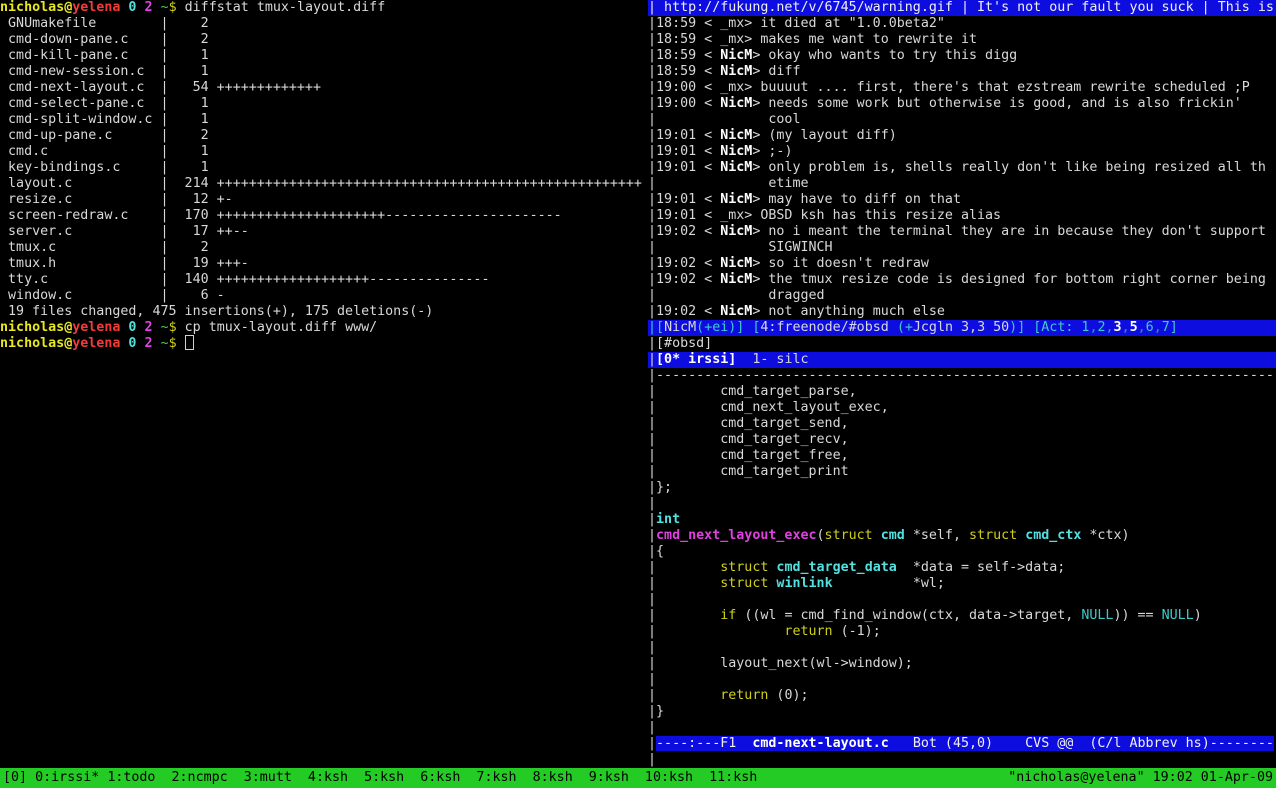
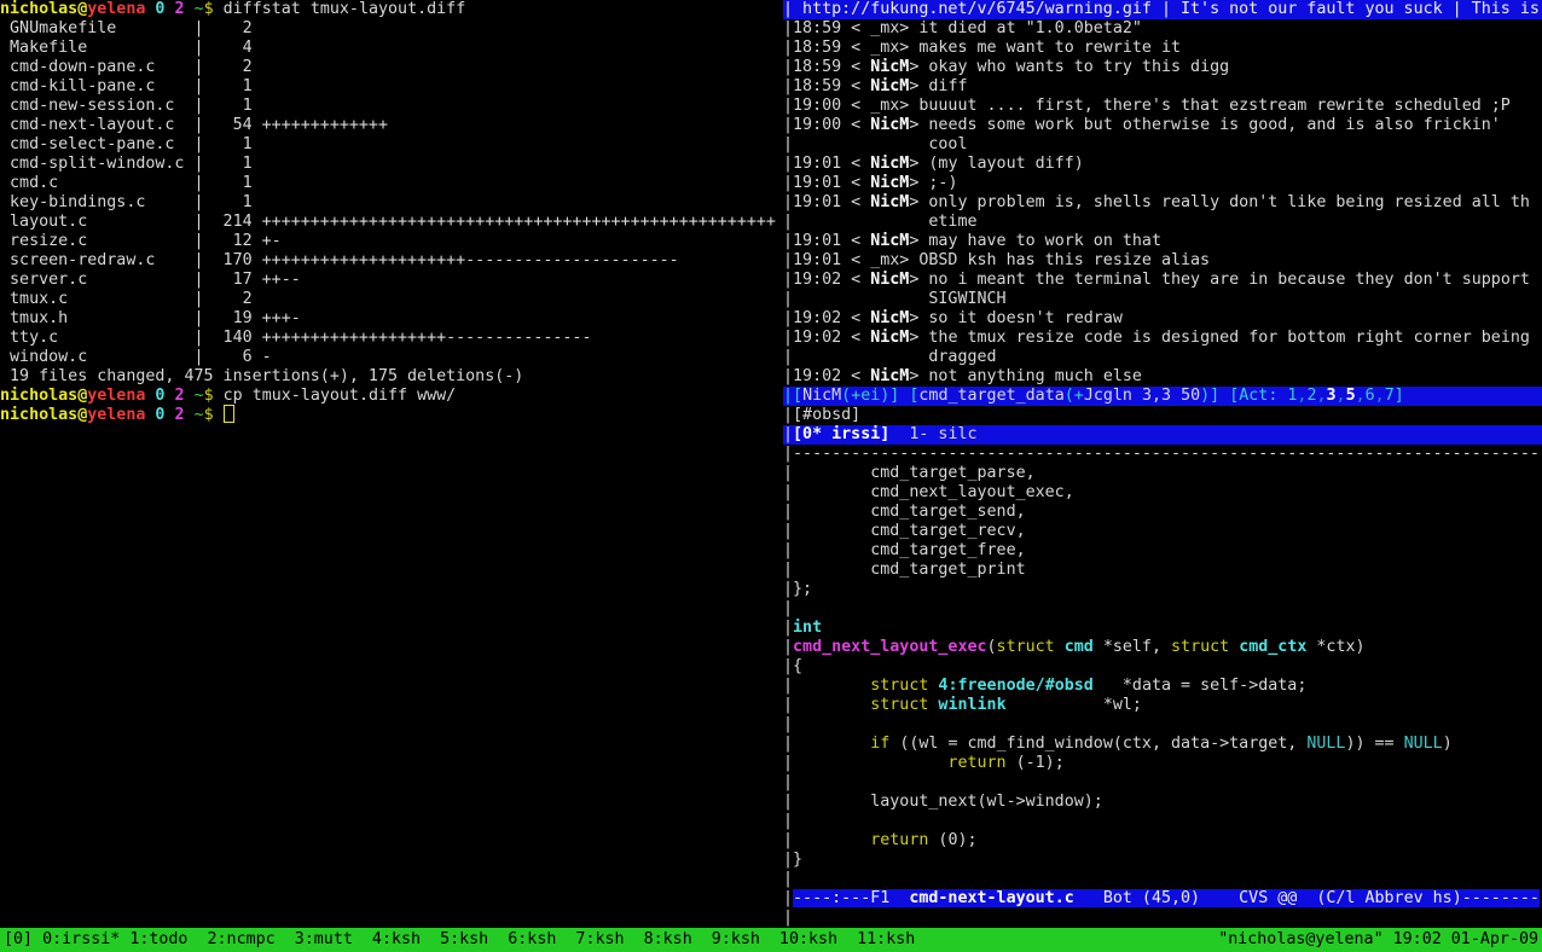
  nicholas@yelena 0 2 ~$ diffstat tmux-layout.diff
  GNUmakefile | 2
+ Makefile | 4
  cmd-down-pane.c | 2
  cmd-kill-pane.c | 1
  cmd-new-session.c | 1
  cmd-next-layout.c | 54 +++++++++++++
  cmd-select-pane.c | 1
  cmd-split-window.c | 1
- cmd-up-pane.c | 2
  cmd.c | 1
  key-bindings.c | 1
  layout.c | 214 +++++++++++++++++++++++++++++++++++++++++++++++++++++
  resize.c | 12 +-
  screen-redraw.c | 170 +++++++++++++++++++++----------------------
  server.c | 17 ++--
  tmux.c | 2
  tmux.h | 19 +++-
  tty.c | 140 +++++++++++++++++++---------------
  window.c | 6 -
  19 files changed, 475 insertions(+), 175 deletions(-)
  nicholas@yelena 0 2 ~$ cp tmux-layout.diff www/
  nicholas@yelena 0 2 ~$
  | http://fukung.net/v/6745/warning.gif | It's not our fault you suck | This is
  |18:59 < _mx> it died at "1.0.0beta2"
  |18:59 < _mx> makes me want to rewrite it
  |18:59 < NicM> okay who wants to try this digg
  |18:59 < NicM> diff
  |19:00 < _mx> buuuut .... first, there's that ezstream rewrite scheduled ;P
  |19:00 < NicM> needs some work but otherwise is good, and is also frickin'
  | cool
  |19:01 < NicM> (my layout diff)
  |19:01 < NicM> ;-)
  |19:01 < NicM> only problem is, shells really don't like being resized all th
  | etime
- |19:01 < NicM> may have to diff on that
+ |19:01 < NicM> may have to work on that
  |19:01 < _mx> OBSD ksh has this resize alias
  |19:02 < NicM> no i meant the terminal they are in because they don't support
  | SIGWINCH
  |19:02 < NicM> so it doesn't redraw
  |19:02 < NicM> the tmux resize code is designed for bottom right corner being
  | dragged
  |19:02 < NicM> not anything much else
- |[NicM(+ei)] [4:freenode/#obsd (+Jcgln 3,3 50)] [Act: 1,2,3,5,6,7]
+ |[NicM(+ei)] [cmd_target_data(+Jcgln 3,3 50)] [Act: 1,2,3,5,6,7]
  |[#obsd]
  |[0* irssi] 1- silc
  |-----------------------------------------------------------------------------
  | cmd_target_parse,
  | cmd_next_layout_exec,
  | cmd_target_send,
  | cmd_target_recv,
  | cmd_target_free,
  | cmd_target_print
  |};
  |
  |int
  |cmd_next_layout_exec(struct cmd *self, struct cmd_ctx *ctx)
  |{
- | struct cmd_target_data *data = self->data;
+ | struct 4:freenode/#obsd *data = self->data;
  | struct winlink *wl;
  |
  | if ((wl = cmd_find_window(ctx, data->target, NULL)) == NULL)
  | return (-1);
  |
  | layout_next(wl->window);
  |
  | return (0);
  |}
  |
  |----:---F1 cmd-next-layout.c Bot (45,0) CVS @@ (C/l Abbrev hs)--------
  |
  [0] 0:irssi* 1:todo 2:ncmpc 3:mutt 4:ksh 5:ksh 6:ksh 7:ksh 8:ksh 9:ksh 10:ksh 11:ksh
  "nicholas@yelena" 19:02 01-Apr-09
